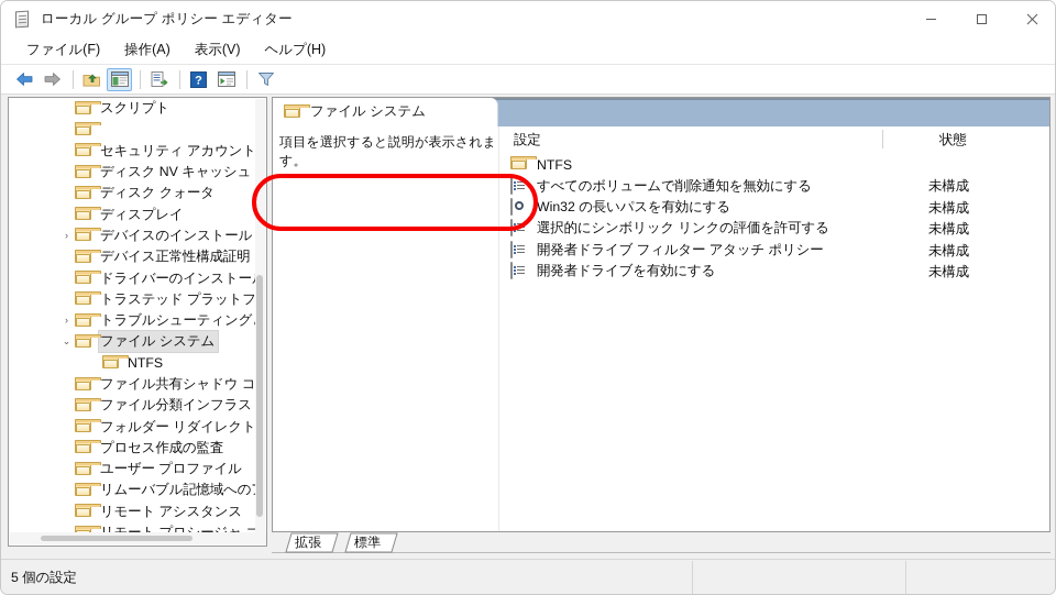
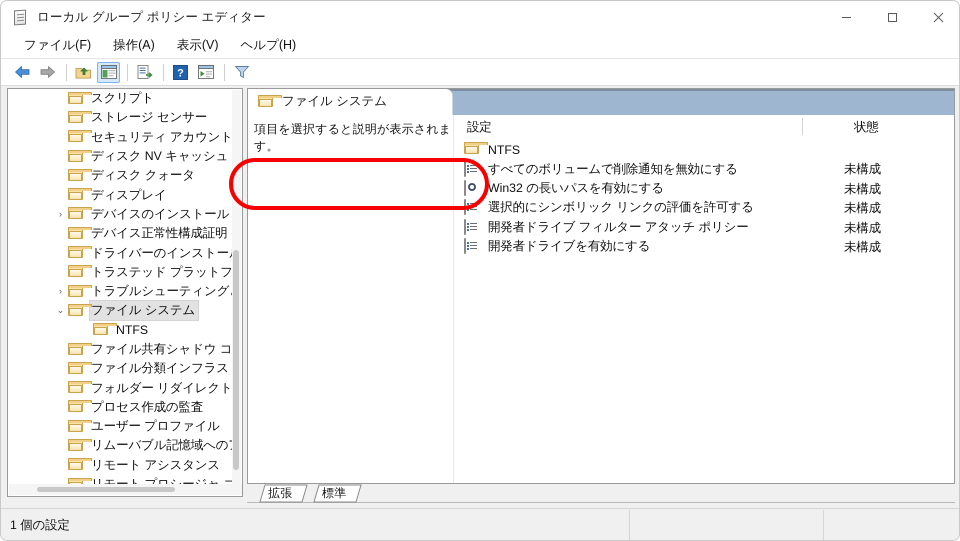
  ローカル グループ ポリシー エディター
  ファイル(F)
  操作(A)
  表示(V)
  ヘルプ(H)
  ?
  スクリプト
+ ストレージ センサー
  セキュリティ アカウント
  ディスク NV キャッシュ
  ディスク クォータ
  ディスプレイ
  ›
  デバイスのインストール
  デバイス正常性構成証明
  ドライバーのインストー
  トラステッド プラットフ
  ›
  トラブルシューティング
  ⌄
  ファイル システム
  NTFS
  ファイル共有シャドウ コ
  ファイル分類インフラス
  フォルダー リダイレクト
  プロセス作成の監査
  ユーザー プロファイル
  リムーバブル記憶域への
  リモート アシスタンス
  ファイル システム
  項目を選択すると説明が表示されます。
  設定
  状態
  NTFS
  すべてのボリュームで削除通知を無効にする
  未構成
  Win32 の長いパスを有効にする
  未構成
  選択的にシンボリック リンクの評価を許可する
  未構成
  開発者ドライブ フィルター アタッチ ポリシー
  未構成
  開発者ドライブを有効にする
  未構成
  拡張
  標準
- 5 個の設定
+ 1 個の設定
